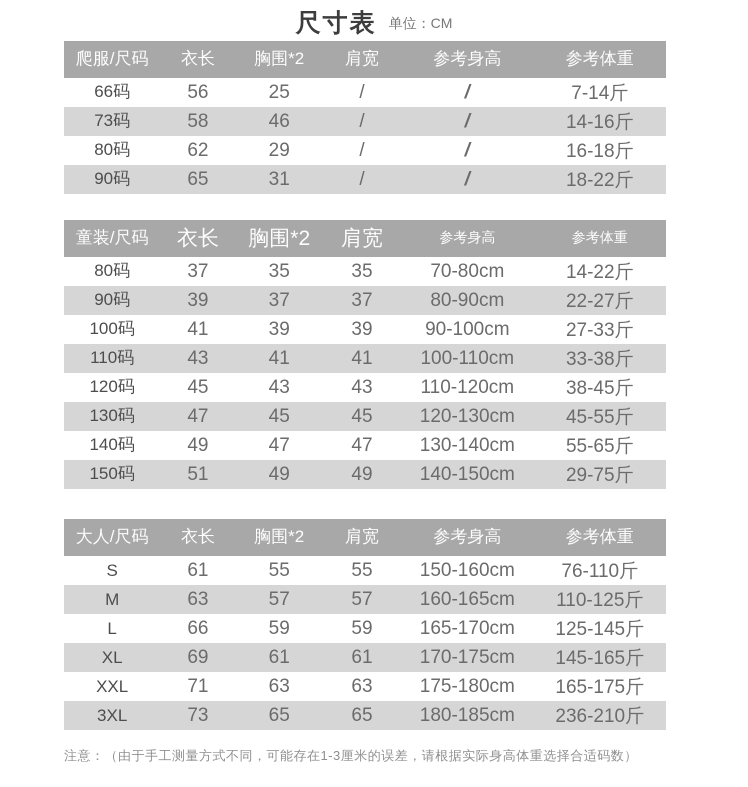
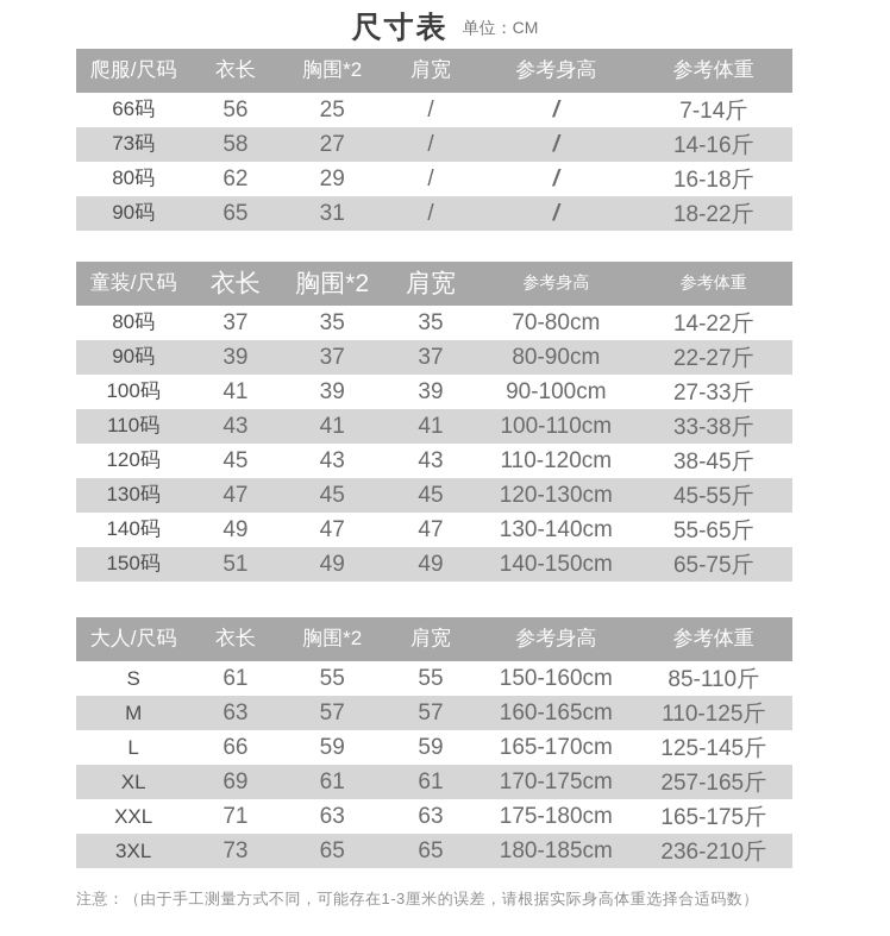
  尺寸表 单位：CM
  爬服/尺码	衣长	胸围*2	肩宽	参考身高	参考体重
  66码	56	25	/	/	7-14斤
- 73码	58	46	/	/	14-16斤
+ 73码	58	27	/	/	14-16斤
  80码	62	29	/	/	16-18斤
  90码	65	31	/	/	18-22斤
  童装/尺码	衣长	胸围*2	肩宽	参考身高	参考体重
  80码	37	35	35	70-80cm	14-22斤
  90码	39	37	37	80-90cm	22-27斤
  100码	41	39	39	90-100cm	27-33斤
  110码	43	41	41	100-110cm	33-38斤
  120码	45	43	43	110-120cm	38-45斤
  130码	47	45	45	120-130cm	45-55斤
  140码	49	47	47	130-140cm	55-65斤
- 150码	51	49	49	140-150cm	29-75斤
+ 150码	51	49	49	140-150cm	65-75斤
  大人/尺码	衣长	胸围*2	肩宽	参考身高	参考体重
- S	61	55	55	150-160cm	76-110斤
+ S	61	55	55	150-160cm	85-110斤
  M	63	57	57	160-165cm	110-125斤
  L	66	59	59	165-170cm	125-145斤
- XL	69	61	61	170-175cm	145-165斤
+ XL	69	61	61	170-175cm	257-165斤
  XXL	71	63	63	175-180cm	165-175斤
  3XL	73	65	65	180-185cm	236-210斤
  注意：（由于手工测量方式不同，可能存在1-3厘米的误差，请根据实际身高体重选择合适码数）
